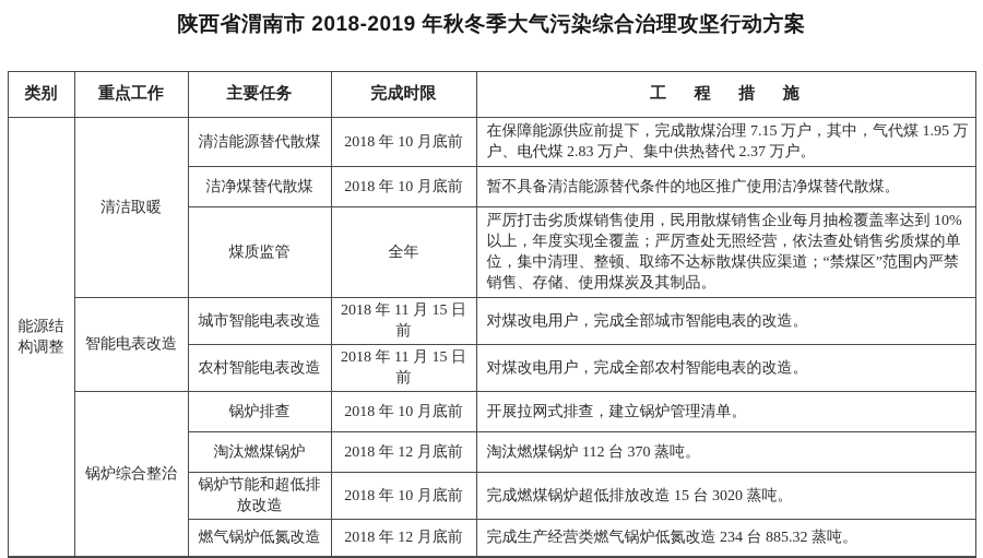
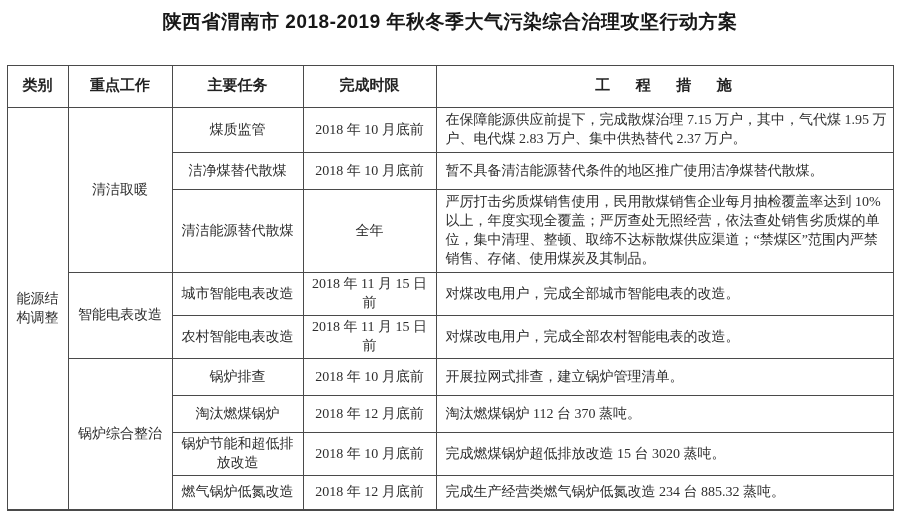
  陕西省渭南市 2018-2019 年秋冬季大气污染综合治理攻坚行动方案
  类别	重点工作	主要任务	完成时限	工程措施
- 能源结构调整	清洁取暖	清洁能源替代散煤	2018 年 10 月底前	在保障能源供应前提下，完成散煤治理 7.15 万户，其中，气代煤 1.95 万户、电代煤 2.83 万户、集中供热替代 2.37 万户。
+ 能源结构调整	清洁取暖	煤质监管	2018 年 10 月底前	在保障能源供应前提下，完成散煤治理 7.15 万户，其中，气代煤 1.95 万户、电代煤 2.83 万户、集中供热替代 2.37 万户。
  洁净煤替代散煤	2018 年 10 月底前	暂不具备清洁能源替代条件的地区推广使用洁净煤替代散煤。
- 煤质监管	全年	严厉打击劣质煤销售使用，民用散煤销售企业每月抽检覆盖率达到 10%以上，年度实现全覆盖；严厉查处无照经营，依法查处销售劣质煤的单位，集中清理、整顿、取缔不达标散煤供应渠道；“禁煤区”范围内严禁销售、存储、使用煤炭及其制品。
+ 清洁能源替代散煤	全年	严厉打击劣质煤销售使用，民用散煤销售企业每月抽检覆盖率达到 10%以上，年度实现全覆盖；严厉查处无照经营，依法查处销售劣质煤的单位，集中清理、整顿、取缔不达标散煤供应渠道；“禁煤区”范围内严禁销售、存储、使用煤炭及其制品。
  智能电表改造	城市智能电表改造	2018 年 11 月 15 日前	对煤改电用户，完成全部城市智能电表的改造。
  农村智能电表改造	2018 年 11 月 15 日前	对煤改电用户，完成全部农村智能电表的改造。
  锅炉综合整治	锅炉排查	2018 年 10 月底前	开展拉网式排查，建立锅炉管理清单。
  淘汰燃煤锅炉	2018 年 12 月底前	淘汰燃煤锅炉 112 台 370 蒸吨。
  锅炉节能和超低排放改造	2018 年 10 月底前	完成燃煤锅炉超低排放改造 15 台 3020 蒸吨。
  燃气锅炉低氮改造	2018 年 12 月底前	完成生产经营类燃气锅炉低氮改造 234 台 885.32 蒸吨。
